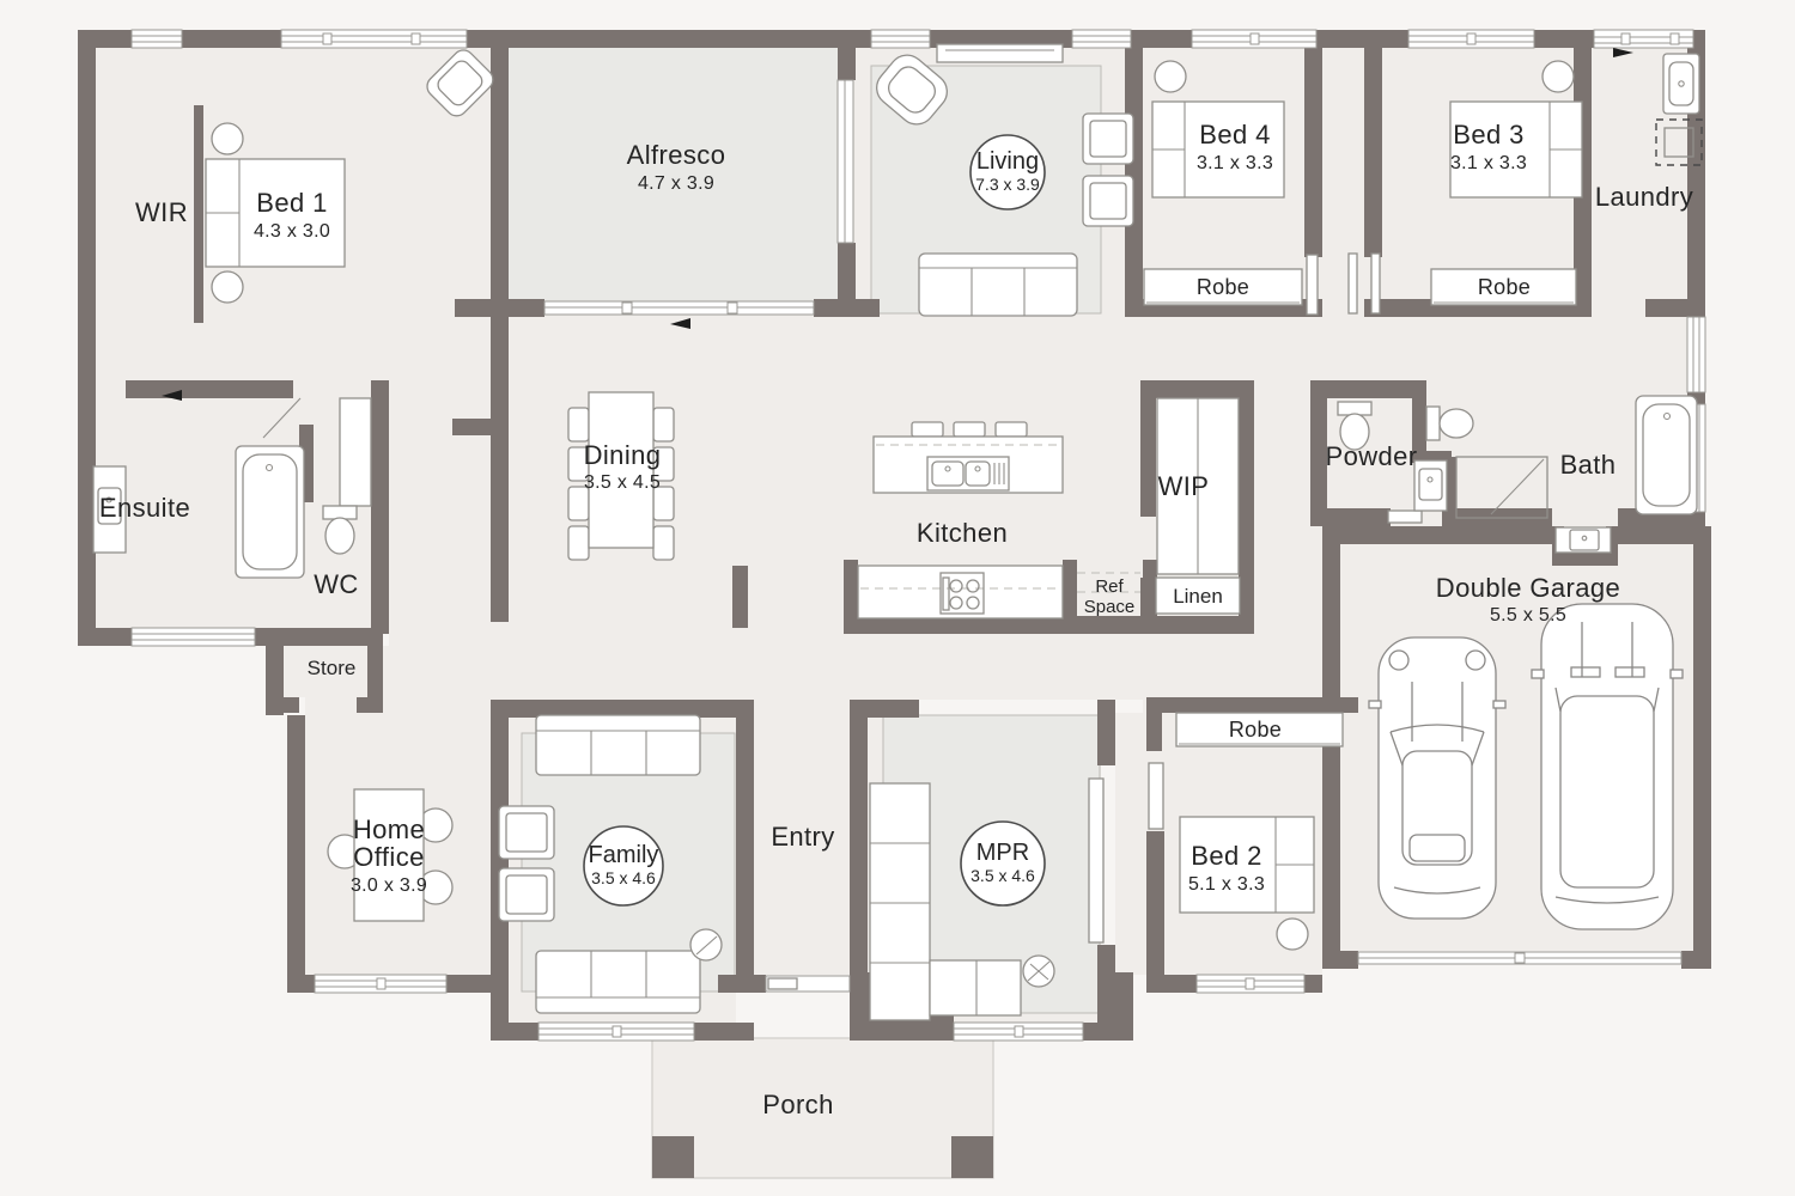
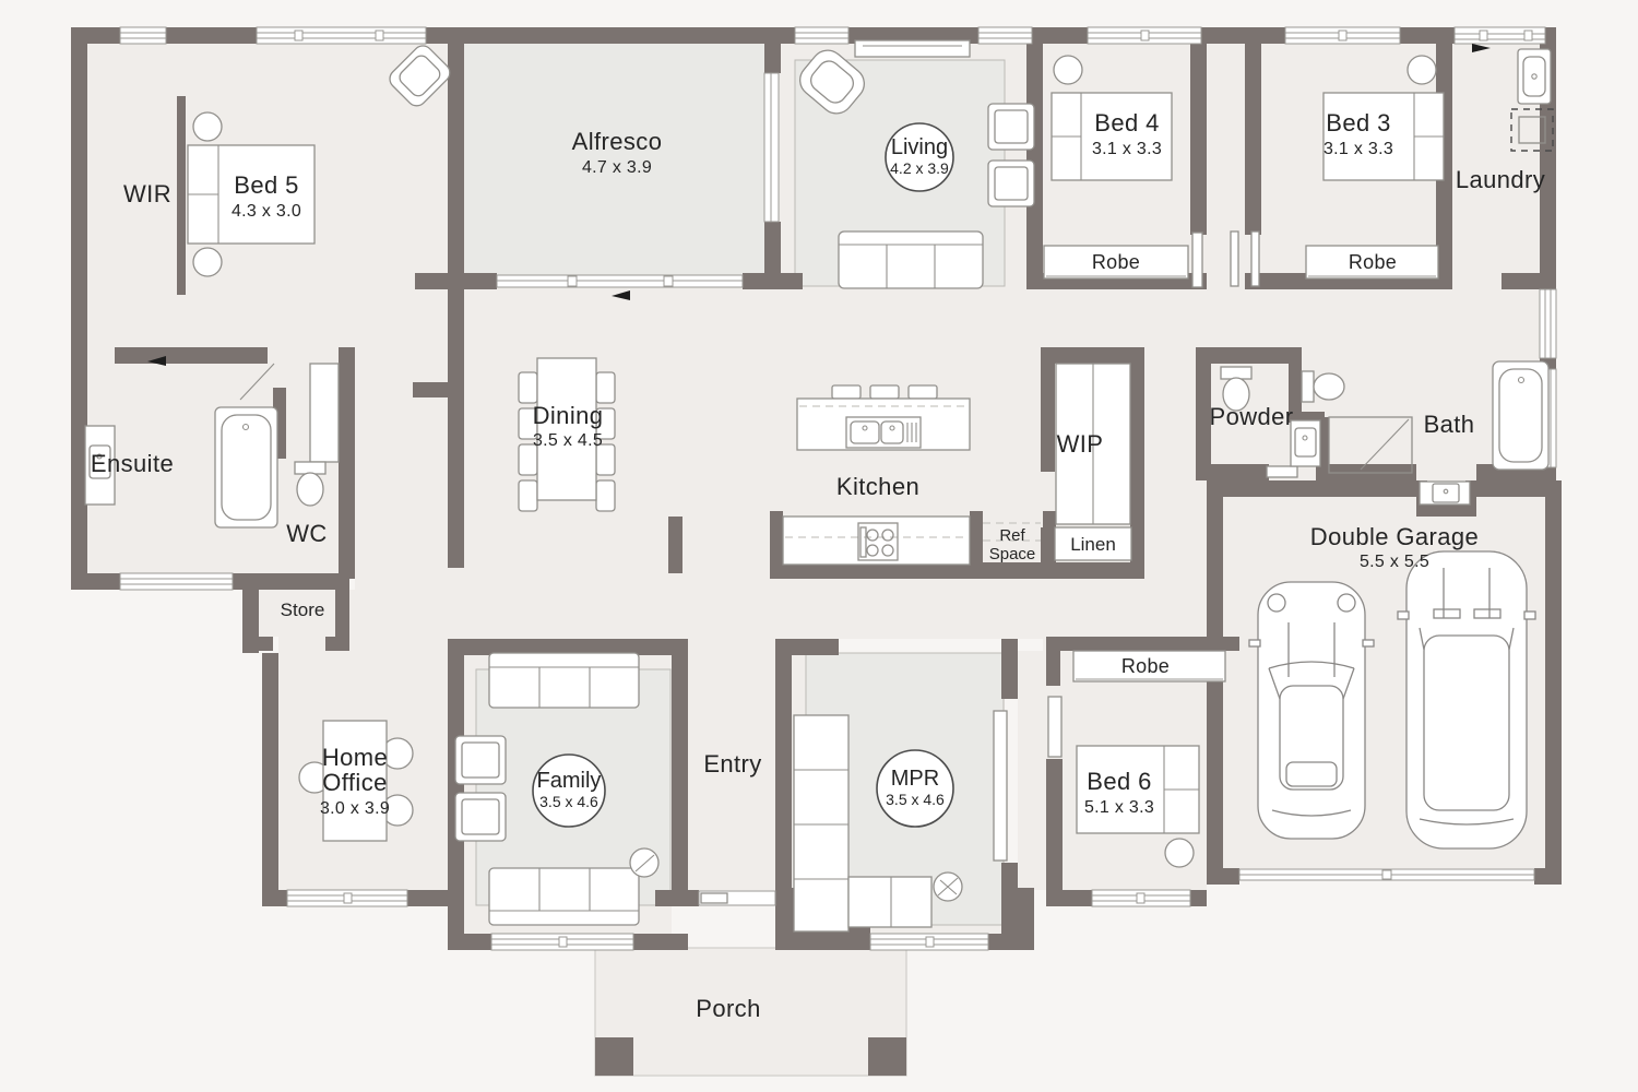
  WIR
- Bed 1
+ Bed 5
  4.3 x 3.0
  Alfresco
  4.7 x 3.9
  Living
- 7.3 x 3.9
+ 4.2 x 3.9
  Bed 4
  3.1 x 3.3
  Bed 3
  3.1 x 3.3
  Laundry
  Robe
  Robe
  Ensuite
  WC
  Dining
  3.5 x 4.5
  Kitchen
  WIP
  Ref
  Space
  Linen
  Powder
  Bath
  Store
  Home
  Office
  3.0 x 3.9
  Family
  3.5 x 4.6
  Entry
  MPR
  3.5 x 4.6
- Bed 2
+ Bed 6
  5.1 x 3.3
  Robe
  Double Garage
  5.5 x 5.5
  Porch
